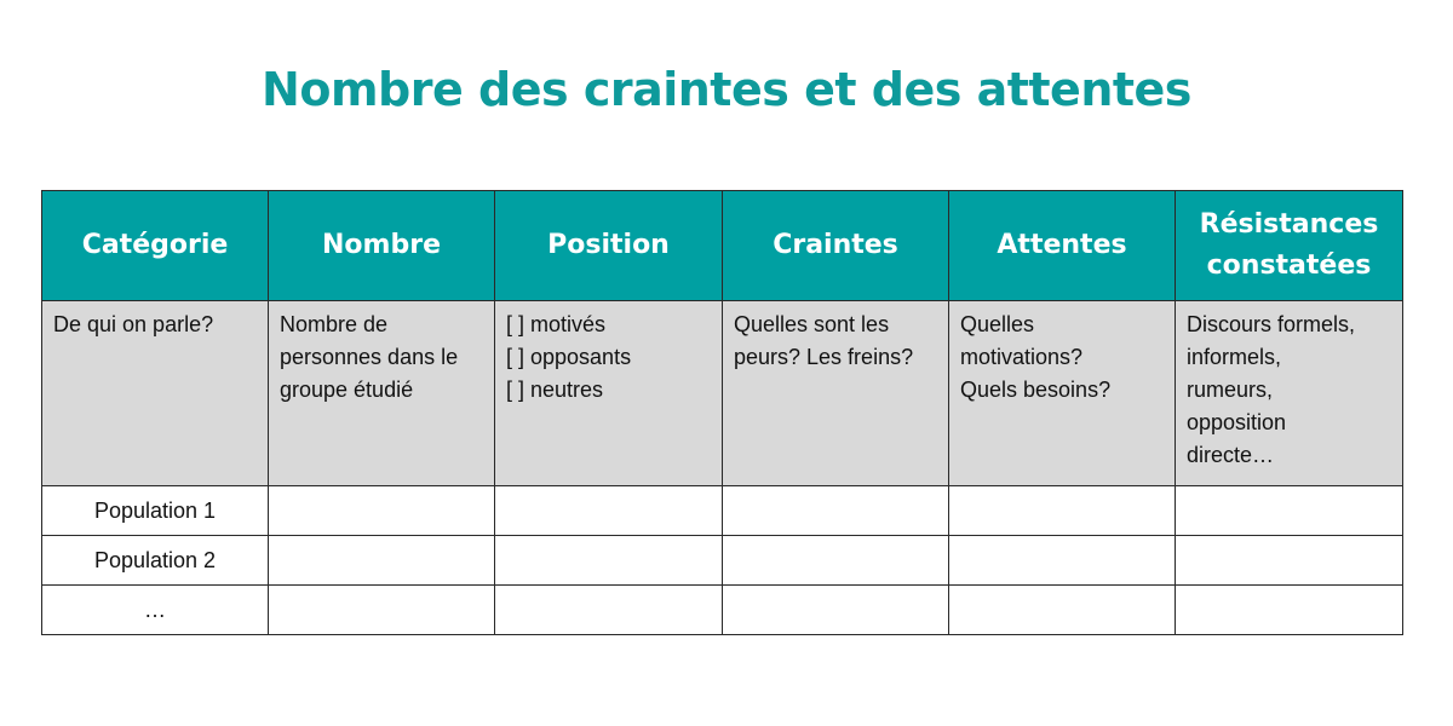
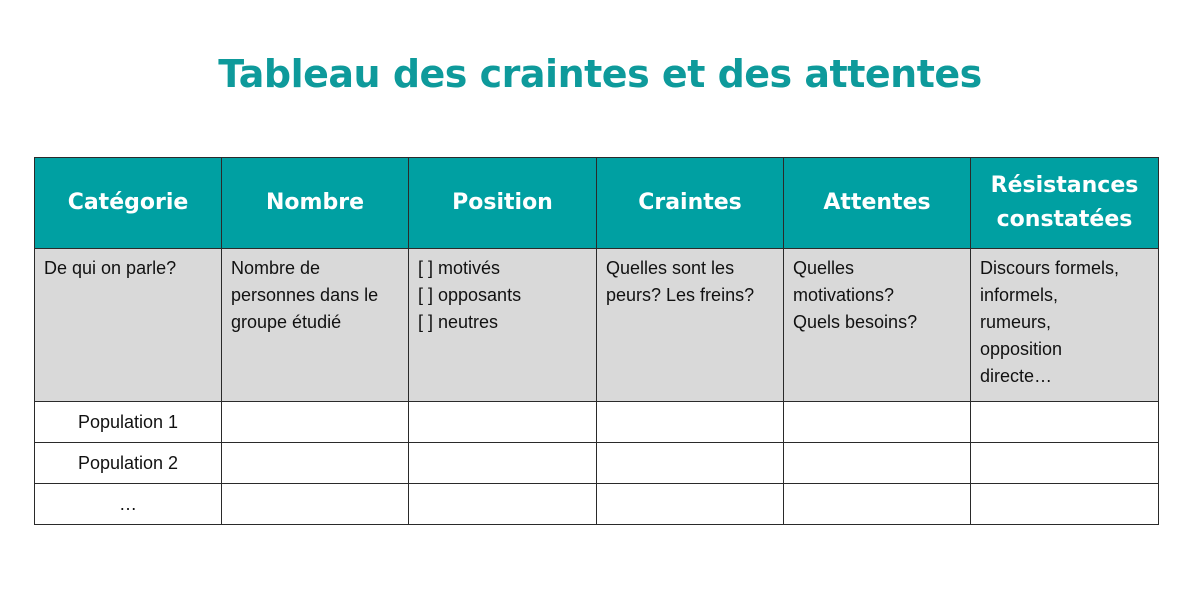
- Nombre des craintes et des attentes
+ Tableau des craintes et des attentes
  Catégorie	Nombre	Position	Craintes	Attentes	Résistancesconstatées
  De qui on parle?	Nombre de personnes dans le groupe étudié	[ ] motivés [ ] opposants [ ] neutres	Quelles sont les peurs? Les freins?	Quelles motivations? Quels besoins?	Discours formels, informels, rumeurs, opposition directe…
  Population 1
  Population 2
  …
